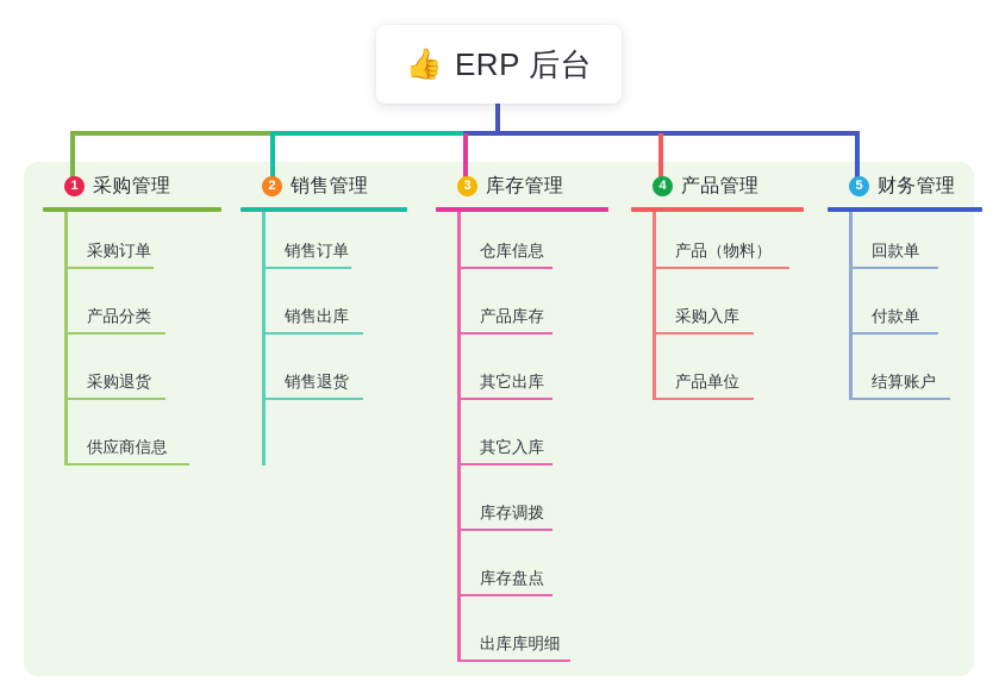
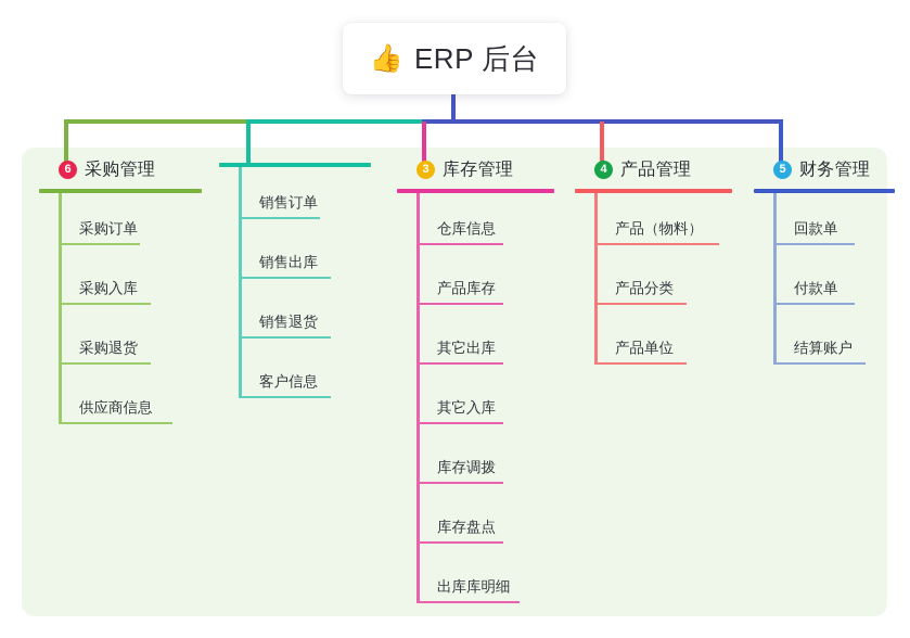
  👍
  ERP 后台
- 1
+ 6
  采购管理
  采购订单
- 产品分类
+ 采购入库
  采购退货
  供应商信息
- 2
- 销售管理
  销售订单
  销售出库
  销售退货
+ 客户信息
  3
  库存管理
  仓库信息
  产品库存
  其它出库
  其它入库
  库存调拨
  库存盘点
  出库库明细
  4
  产品管理
  产品（物料）
- 采购入库
+ 产品分类
  产品单位
  5
  财务管理
  回款单
  付款单
  结算账户
